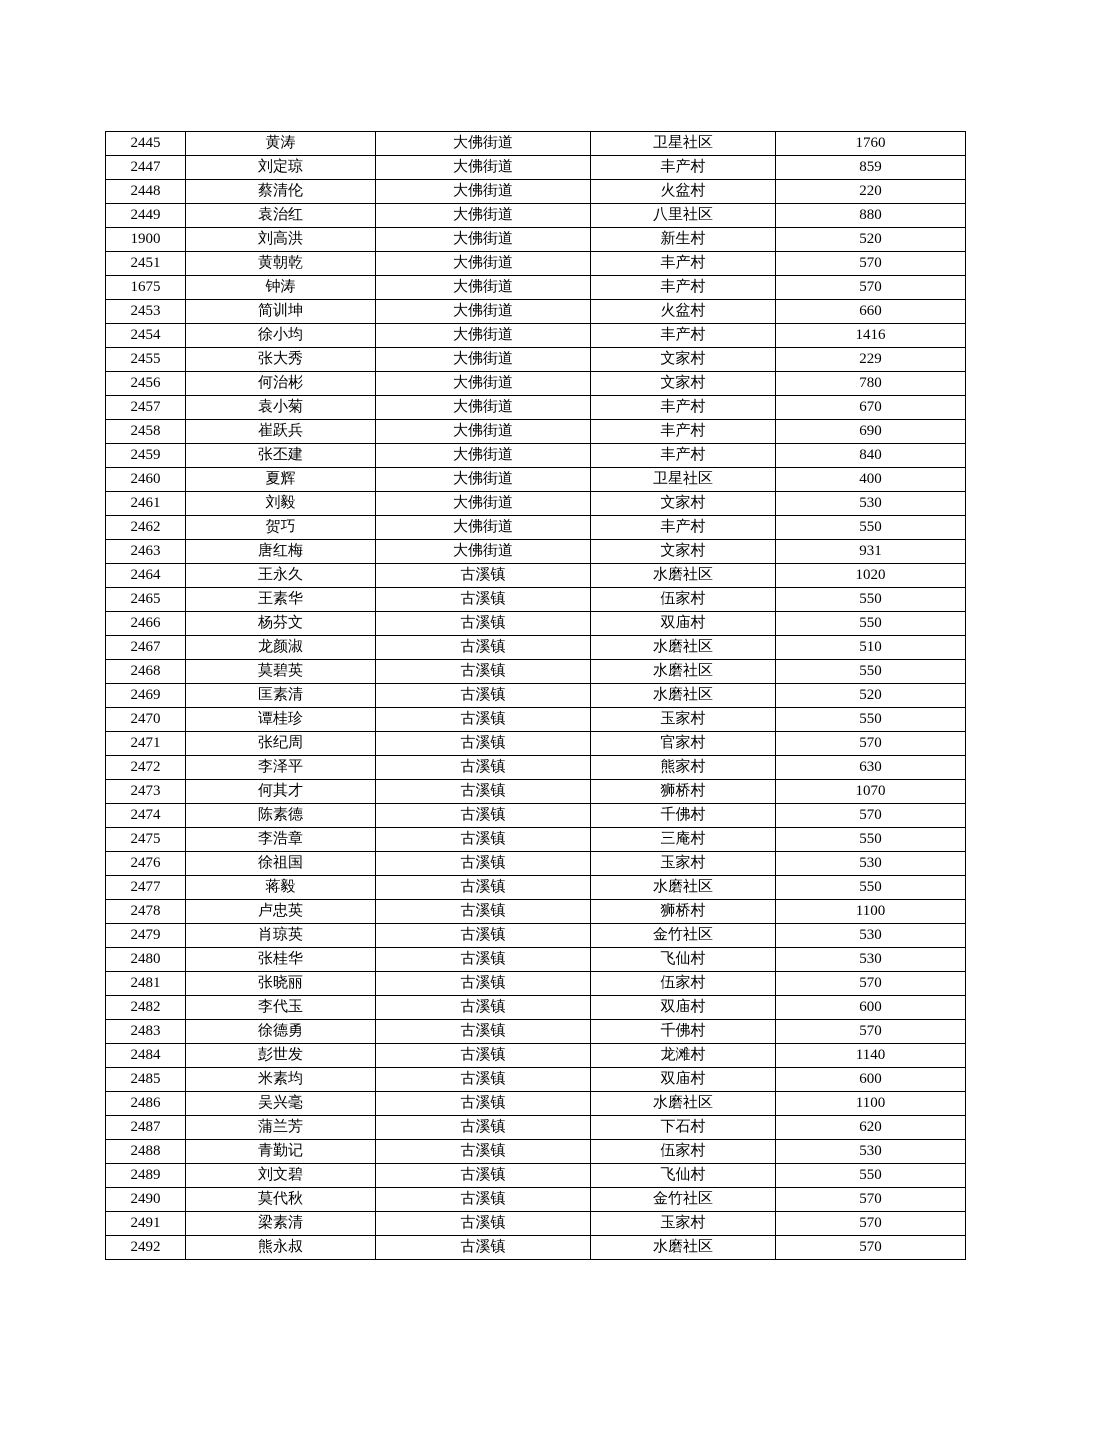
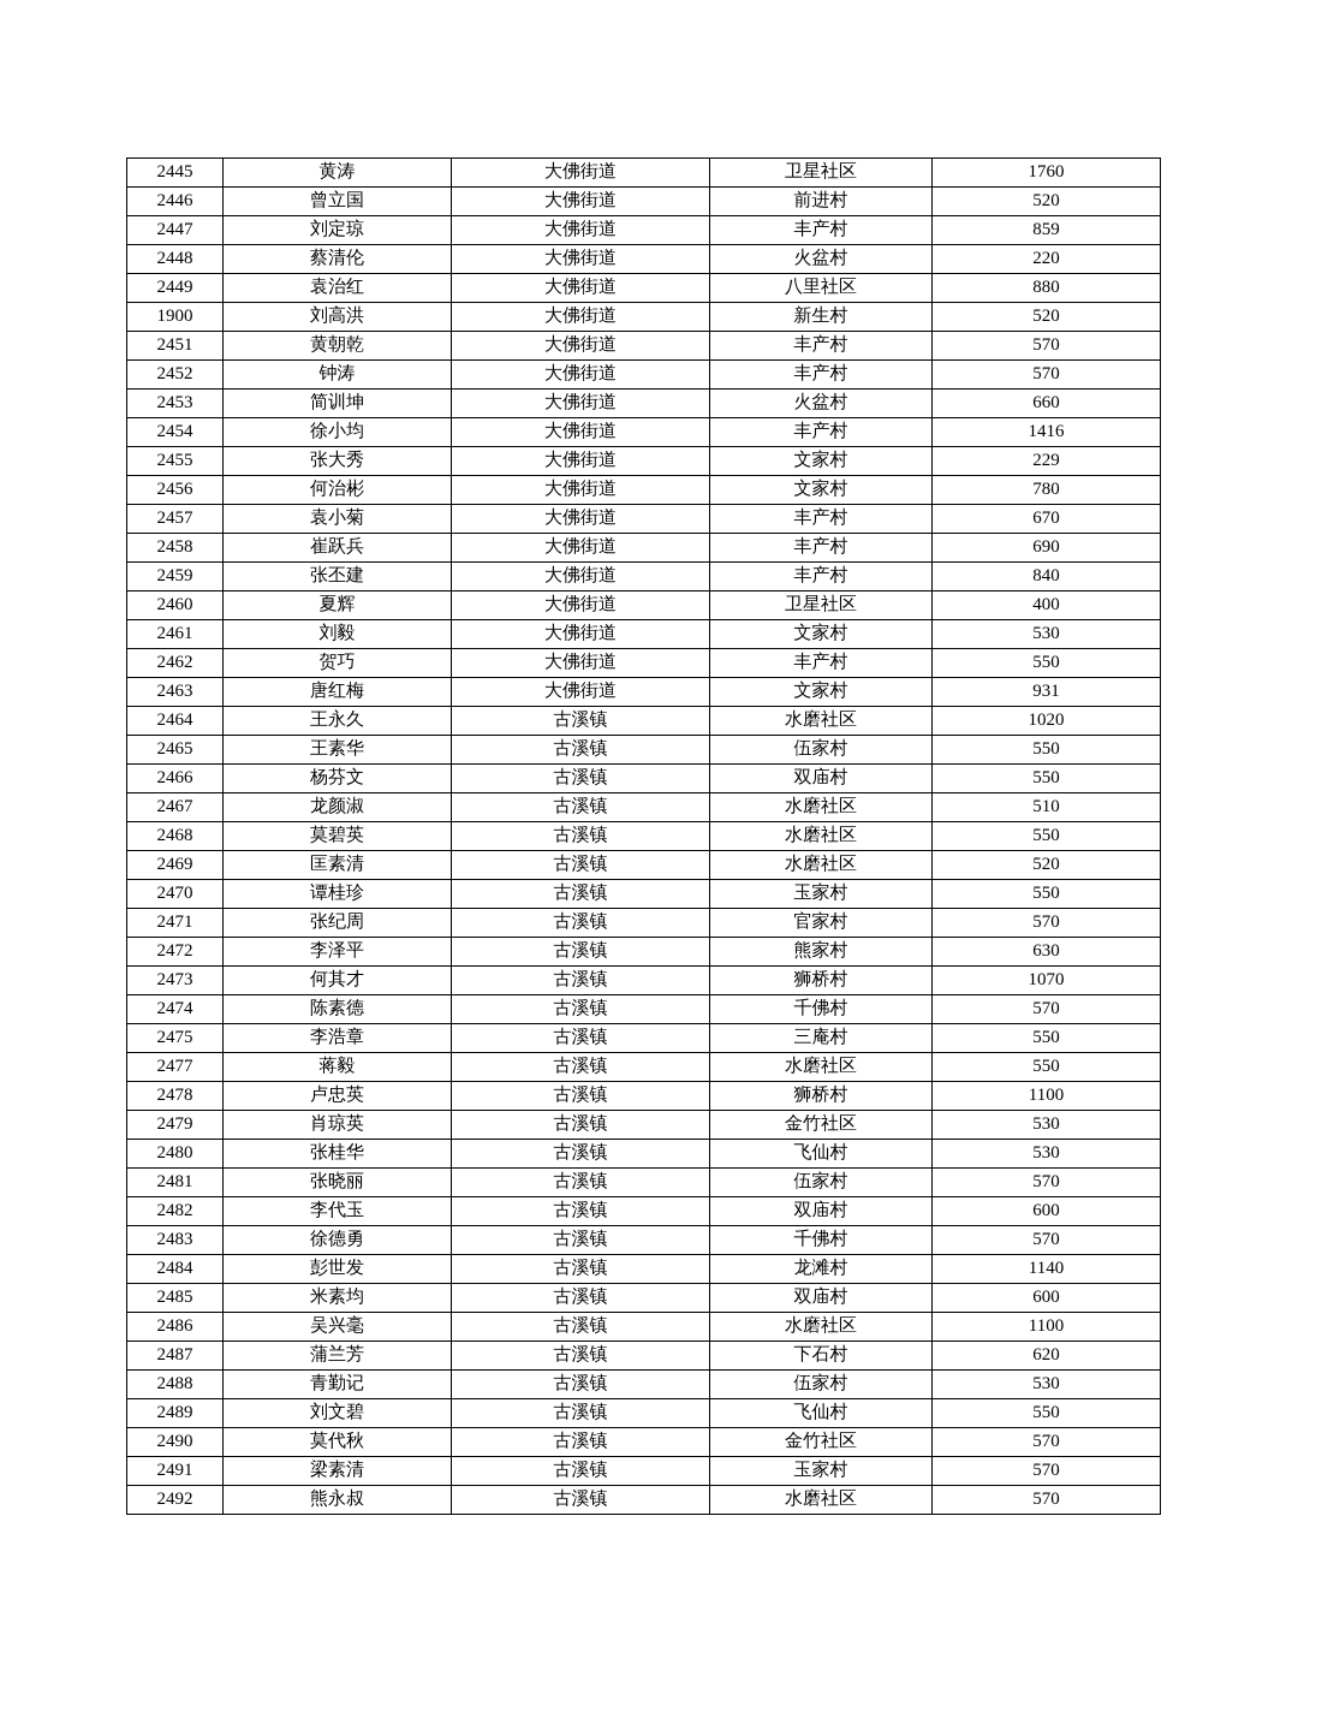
  2445	黄涛	大佛街道	卫星社区	1760
+ 2446	曾立国	大佛街道	前进村	520
  2447	刘定琼	大佛街道	丰产村	859
  2448	蔡清伦	大佛街道	火盆村	220
  2449	袁治红	大佛街道	八里社区	880
  1900	刘高洪	大佛街道	新生村	520
  2451	黄朝乾	大佛街道	丰产村	570
- 1675	钟涛	大佛街道	丰产村	570
+ 2452	钟涛	大佛街道	丰产村	570
  2453	简训坤	大佛街道	火盆村	660
  2454	徐小均	大佛街道	丰产村	1416
  2455	张大秀	大佛街道	文家村	229
  2456	何治彬	大佛街道	文家村	780
  2457	袁小菊	大佛街道	丰产村	670
  2458	崔跃兵	大佛街道	丰产村	690
  2459	张丕建	大佛街道	丰产村	840
  2460	夏辉	大佛街道	卫星社区	400
  2461	刘毅	大佛街道	文家村	530
  2462	贺巧	大佛街道	丰产村	550
  2463	唐红梅	大佛街道	文家村	931
  2464	王永久	古溪镇	水磨社区	1020
  2465	王素华	古溪镇	伍家村	550
  2466	杨芬文	古溪镇	双庙村	550
  2467	龙颜淑	古溪镇	水磨社区	510
  2468	莫碧英	古溪镇	水磨社区	550
  2469	匡素清	古溪镇	水磨社区	520
  2470	谭桂珍	古溪镇	玉家村	550
  2471	张纪周	古溪镇	官家村	570
  2472	李泽平	古溪镇	熊家村	630
  2473	何其才	古溪镇	狮桥村	1070
  2474	陈素德	古溪镇	千佛村	570
  2475	李浩章	古溪镇	三庵村	550
- 2476	徐祖国	古溪镇	玉家村	530
  2477	蒋毅	古溪镇	水磨社区	550
  2478	卢忠英	古溪镇	狮桥村	1100
  2479	肖琼英	古溪镇	金竹社区	530
  2480	张桂华	古溪镇	飞仙村	530
  2481	张晓丽	古溪镇	伍家村	570
  2482	李代玉	古溪镇	双庙村	600
  2483	徐德勇	古溪镇	千佛村	570
  2484	彭世发	古溪镇	龙滩村	1140
  2485	米素均	古溪镇	双庙村	600
  2486	吴兴毫	古溪镇	水磨社区	1100
  2487	蒲兰芳	古溪镇	下石村	620
  2488	青勤记	古溪镇	伍家村	530
  2489	刘文碧	古溪镇	飞仙村	550
  2490	莫代秋	古溪镇	金竹社区	570
  2491	梁素清	古溪镇	玉家村	570
  2492	熊永叔	古溪镇	水磨社区	570
